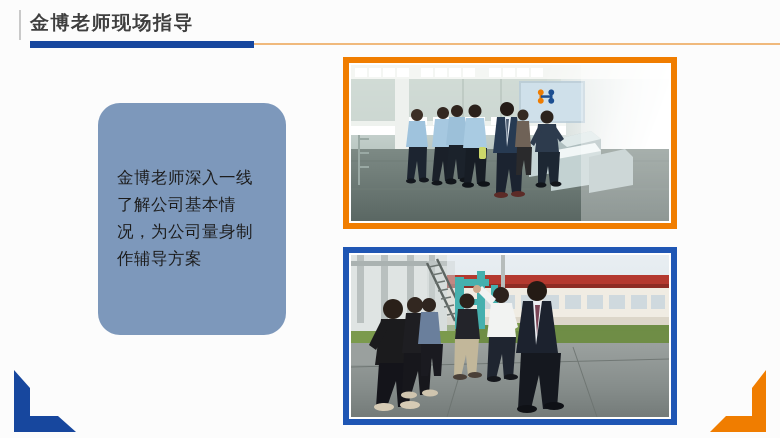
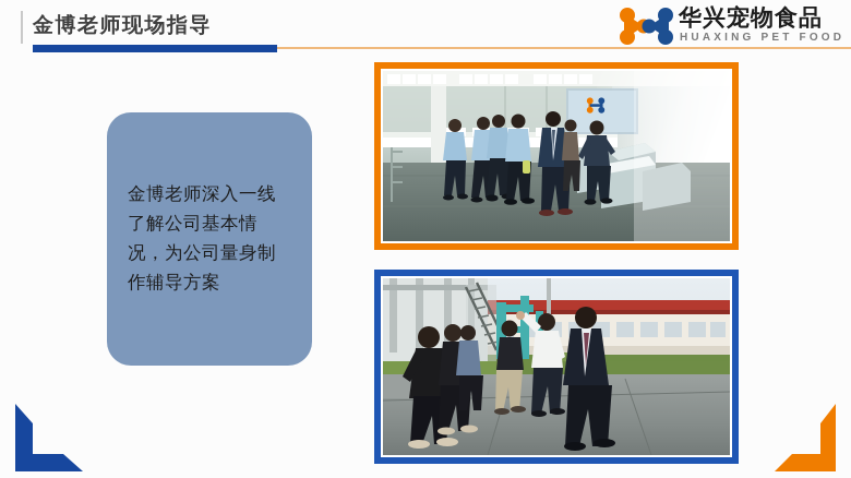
  金博老师现场指导
+ 华兴宠物食品
+ HUAXING PET FOOD
  金博老师深入一线了解公司基本情况，为公司量身制作辅导方案
